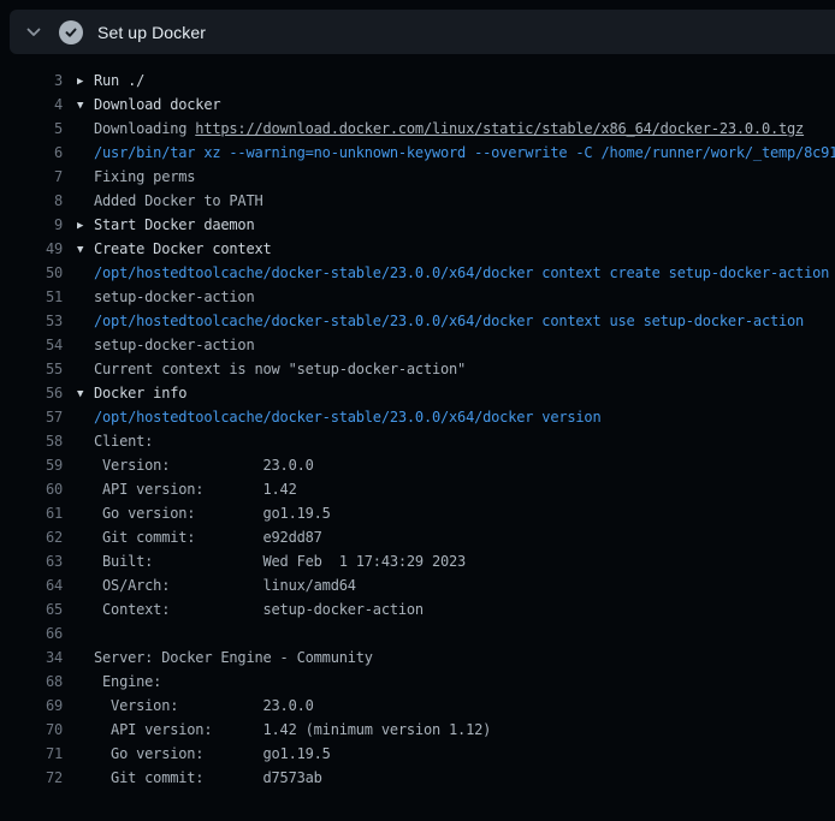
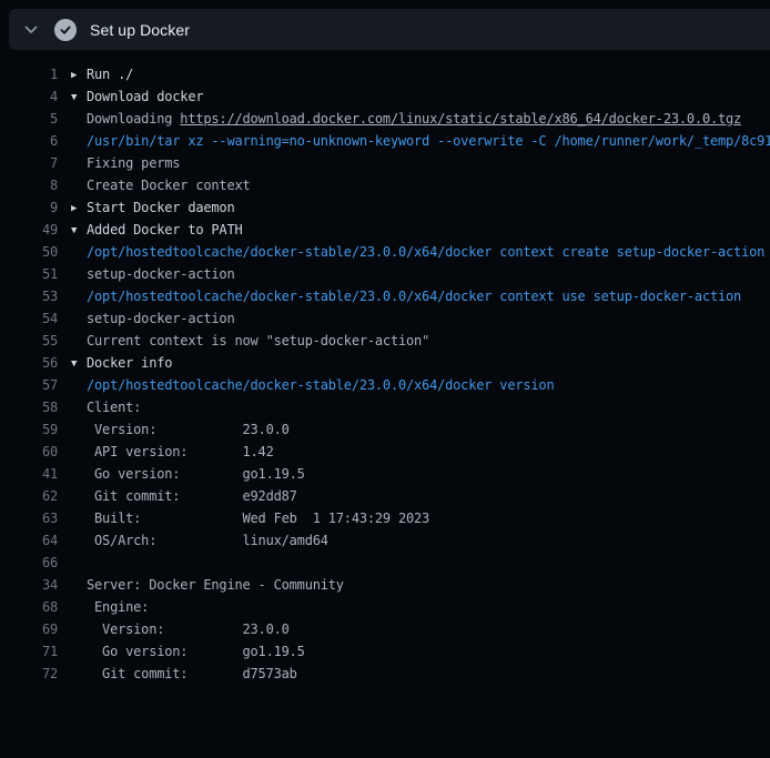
  Set up Docker
- 3
+ 1
  ▶ Run ./
  4
  ▼ Download docker
  5
  Downloading https://download.docker.com/linux/static/stable/x86_64/docker-23.0.0.tgz
  6
  /usr/bin/tar xz --warning=no-unknown-keyword --overwrite -C /home/runner/work/_temp/8c91
  7
  Fixing perms
  8
- Added Docker to PATH
+ Create Docker context
  9
  ▶ Start Docker daemon
  49
- ▼ Create Docker context
+ ▼ Added Docker to PATH
  50
  /opt/hostedtoolcache/docker-stable/23.0.0/x64/docker context create setup-docker-action
  51
  setup-docker-action
  53
  /opt/hostedtoolcache/docker-stable/23.0.0/x64/docker context use setup-docker-action
  54
  setup-docker-action
  55
  Current context is now "setup-docker-action"
  56
  ▼ Docker info
  57
  /opt/hostedtoolcache/docker-stable/23.0.0/x64/docker version
  58
  Client:
  59
  Version: 23.0.0
  60
  API version: 1.42
- 61
+ 41
  Go version: go1.19.5
  62
  Git commit: e92dd87
  63
  Built: Wed Feb 1 17:43:29 2023
  64
  OS/Arch: linux/amd64
- 65
- Context: setup-docker-action
  66
  34
  Server: Docker Engine - Community
  68
  Engine:
  69
  Version: 23.0.0
- 70
- API version: 1.42 (minimum version 1.12)
  71
  Go version: go1.19.5
  72
  Git commit: d7573ab
